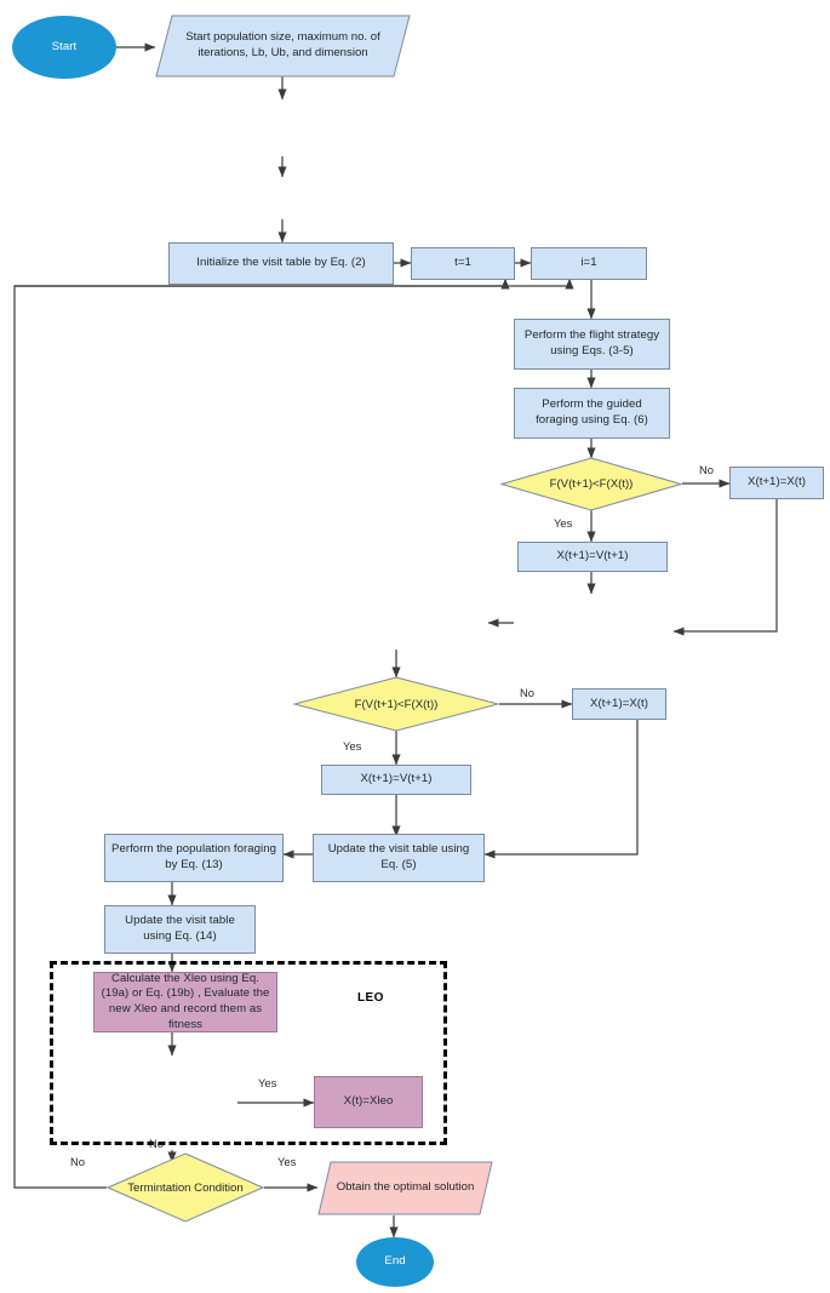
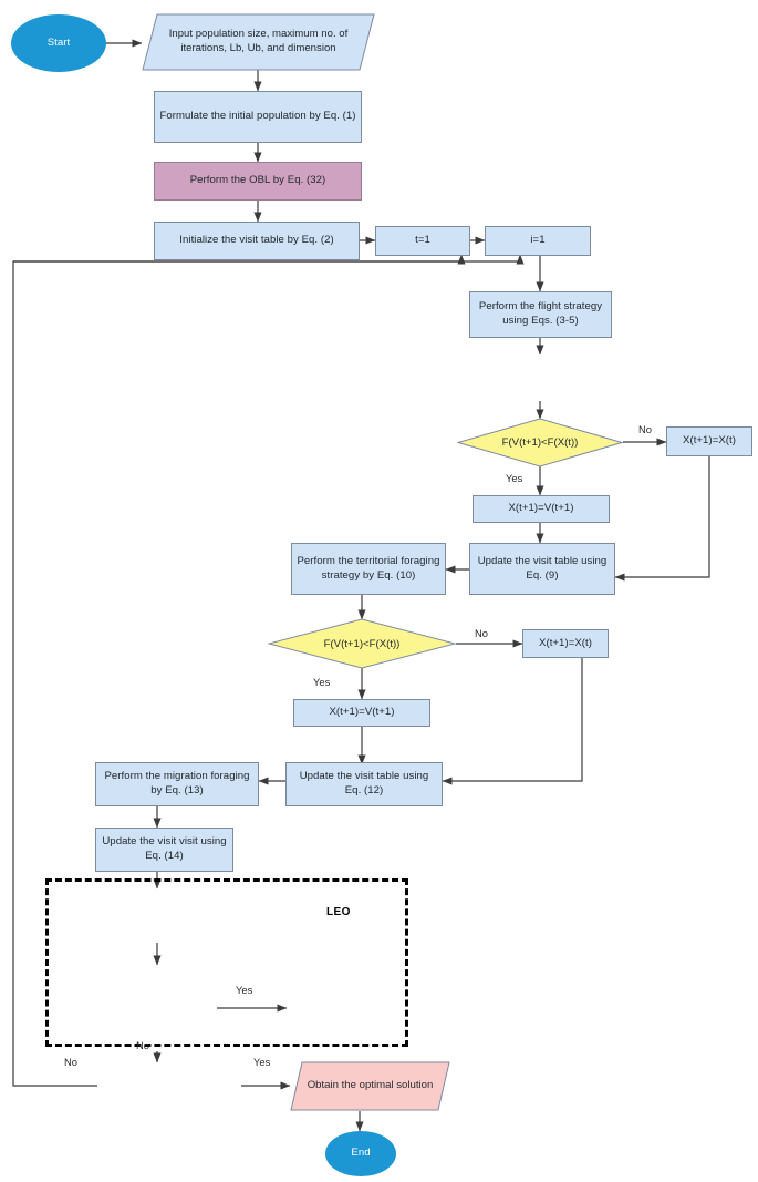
  Start
- Start population size, maximum no. of iterations, Lb, Ub, and dimension
+ Input population size, maximum no. of iterations, Lb, Ub, and dimension
+ Formulate the initial population by Eq. (1)
+ Perform the OBL by Eq. (32)
  Initialize the visit table by Eq. (2)
  t=1
  i=1
  Perform the flight strategy using Eqs. (3-5)
- Perform the guided foraging using Eq. (6)
  F(V(t+1)<F(X(t))
  X(t+1)=X(t)
  X(t+1)=V(t+1)
+ Update the visit table using Eq. (9)
+ Perform the territorial foraging strategy by Eq. (10)
  F(V(t+1)<F(X(t))
  X(t+1)=X(t)
  X(t+1)=V(t+1)
- Update the visit table using Eq. (5)
+ Update the visit table using Eq. (12)
- Perform the population foraging by Eq. (13)
+ Perform the migration foraging by Eq. (13)
- Update the visit table using Eq. (14)
+ Update the visit visit using Eq. (14)
  LEO
- Calculate the Xleo using Eq. (19a) or Eq. (19b) , Evaluate the new Xleo and record them as fitness
- X(t)=Xleo
- Termintation Condition
  Obtain the optimal solution
  End
  No
  Yes
  No
  Yes
  Yes
  No
  No
  Yes
